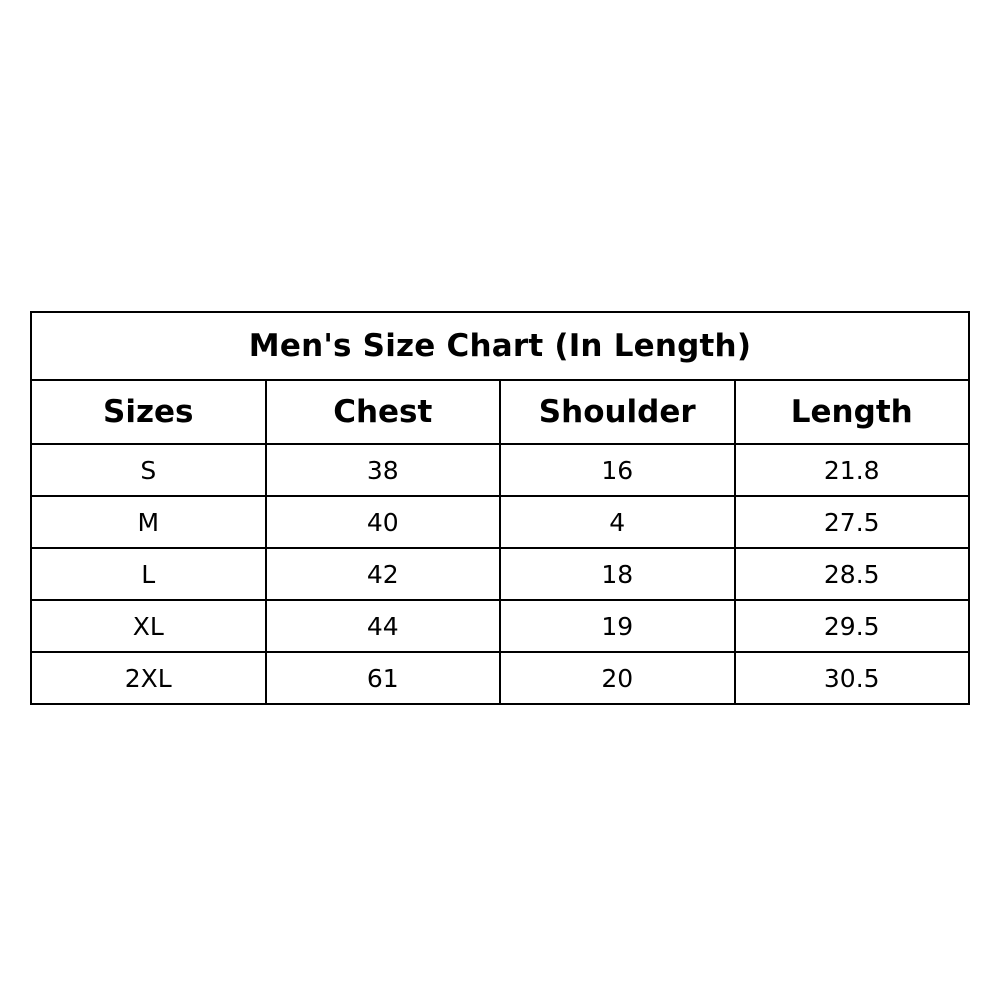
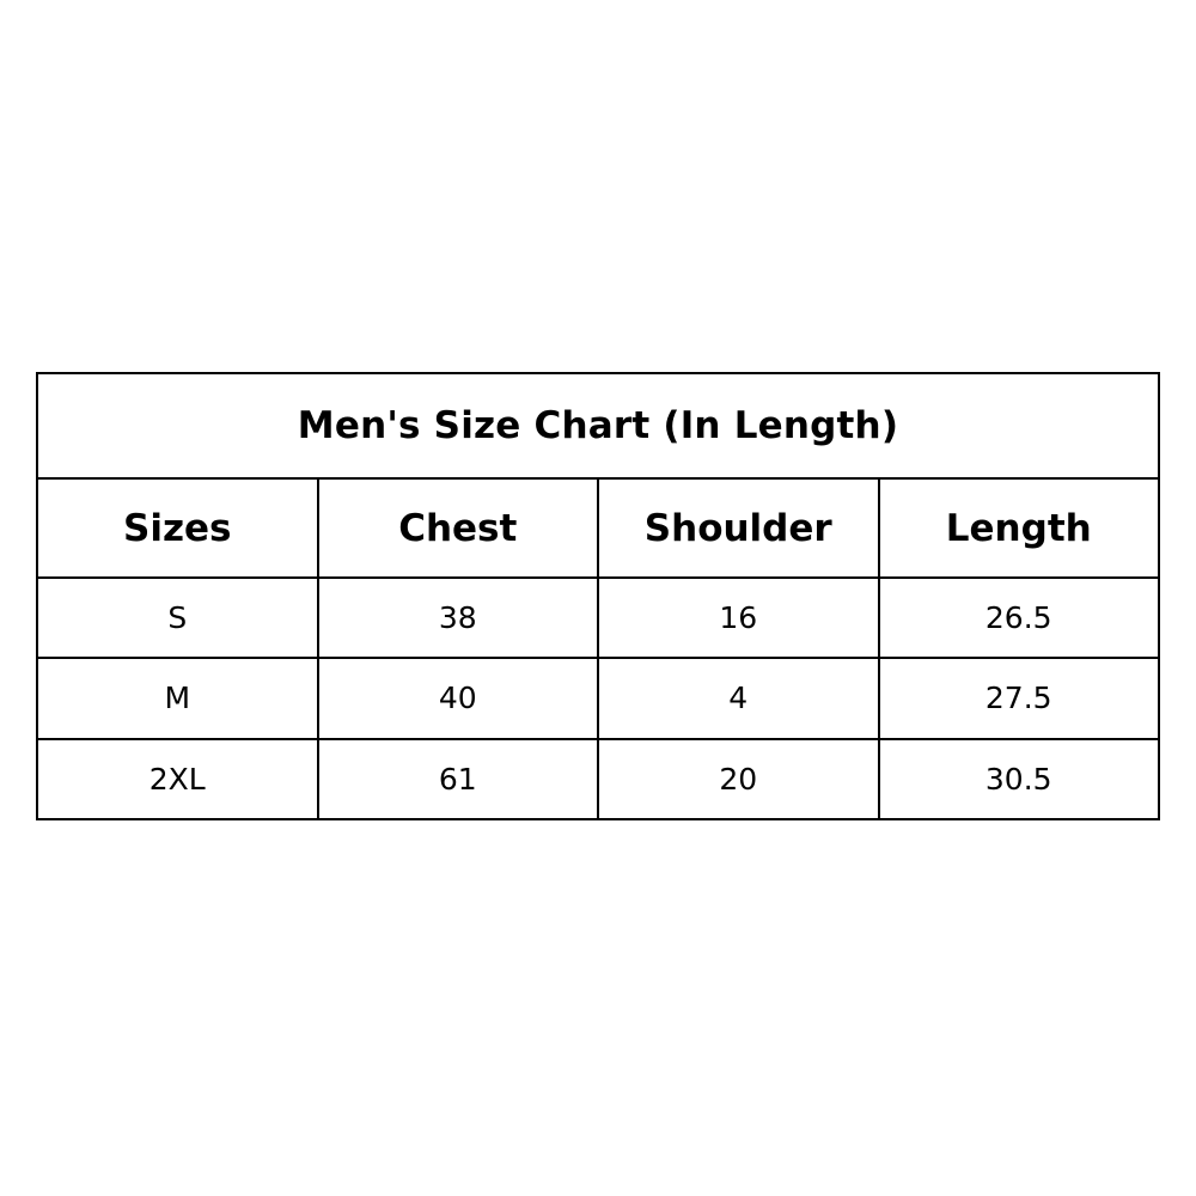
  Men's Size Chart (In Length)
  Sizes	Chest	Shoulder	Length
- S	38	16	21.8
+ S	38	16	26.5
  M	40	4	27.5
- L	42	18	28.5
- XL	44	19	29.5
  2XL	61	20	30.5
